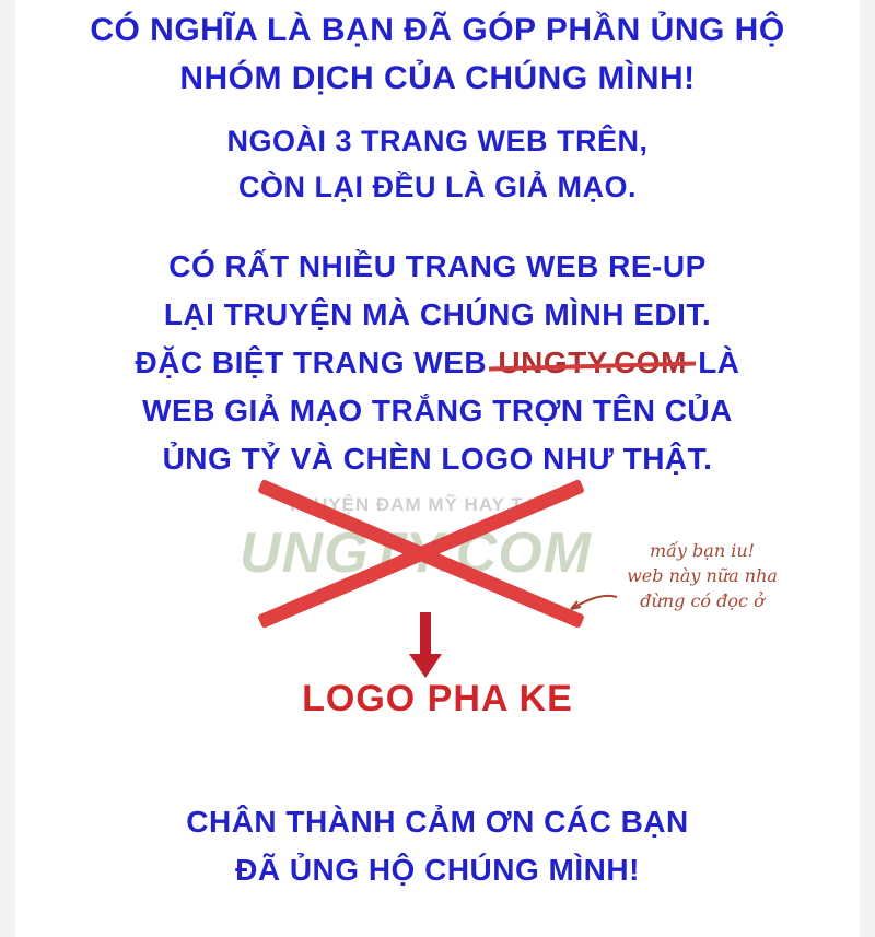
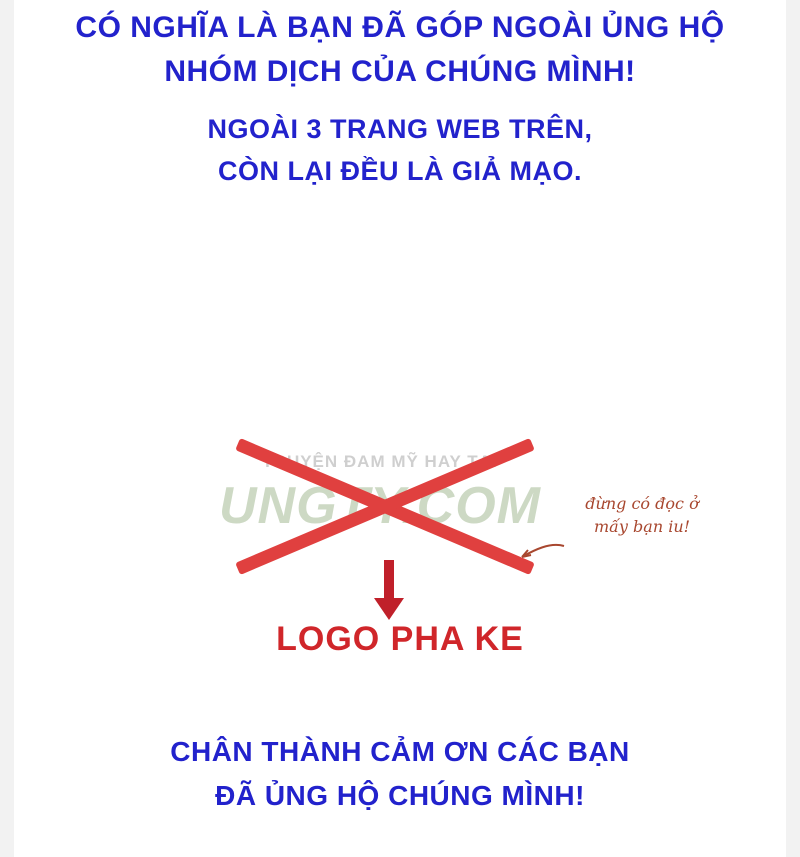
- CÓ NGHĨA LÀ BẠN ĐÃ GÓP PHẦN ỦNG HỘ
+ CÓ NGHĨA LÀ BẠN ĐÃ GÓP NGOÀI ỦNG HỘ
  NHÓM DỊCH CỦA CHÚNG MÌNH!
  NGOÀI 3 TRANG WEB TRÊN,
  CÒN LẠI ĐỀU LÀ GIẢ MẠO.
- CÓ RẤT NHIỀU TRANG WEB RE-UP
- LẠI TRUYỆN MÀ CHÚNG MÌNH EDIT.
- ĐẶC BIỆT TRANG WEB UNGTY.COM LÀ
- WEB GIẢ MẠO TRẮNG TRỢN TÊN CỦA
- ỦNG TỶ VÀ CHÈN LOGO NHƯ THẬT.
  UNGT.COM
- mấy bạn iu!
+ đừng có đọc ở
- web này nữa nha
- đừng có đọc ở
+ mấy bạn iu!
  LOGO PHA KE
  CHÂN THÀNH CẢM ƠN CÁC BẠN
  ĐÃ ỦNG HỘ CHÚNG MÌNH!
